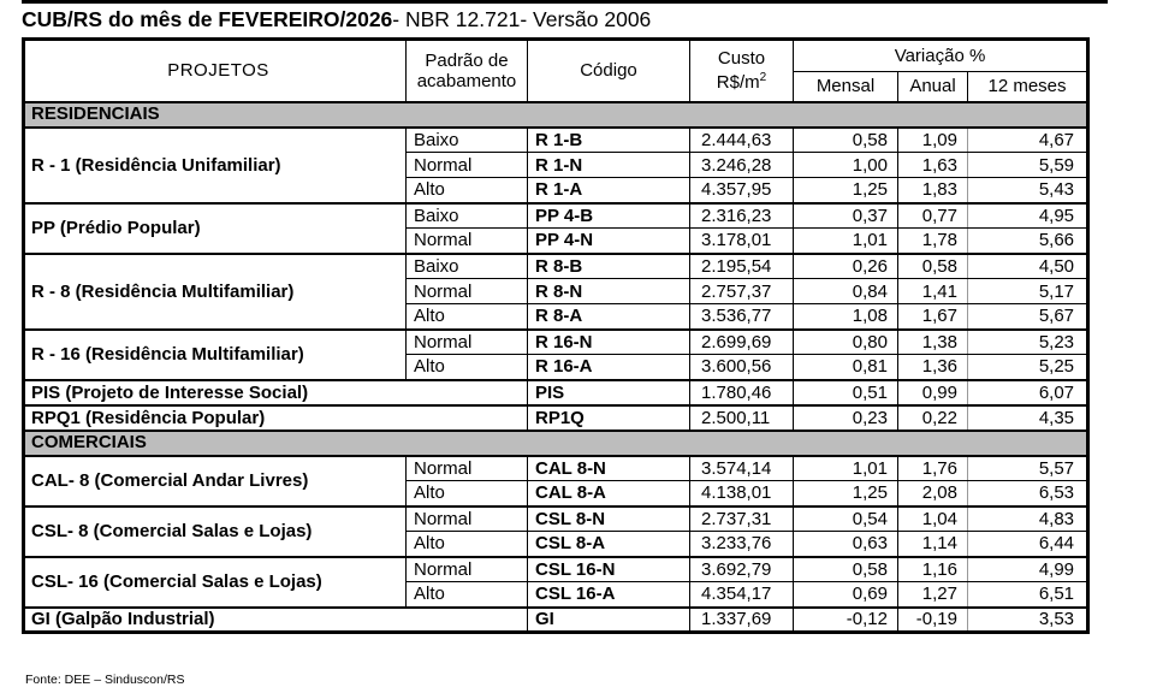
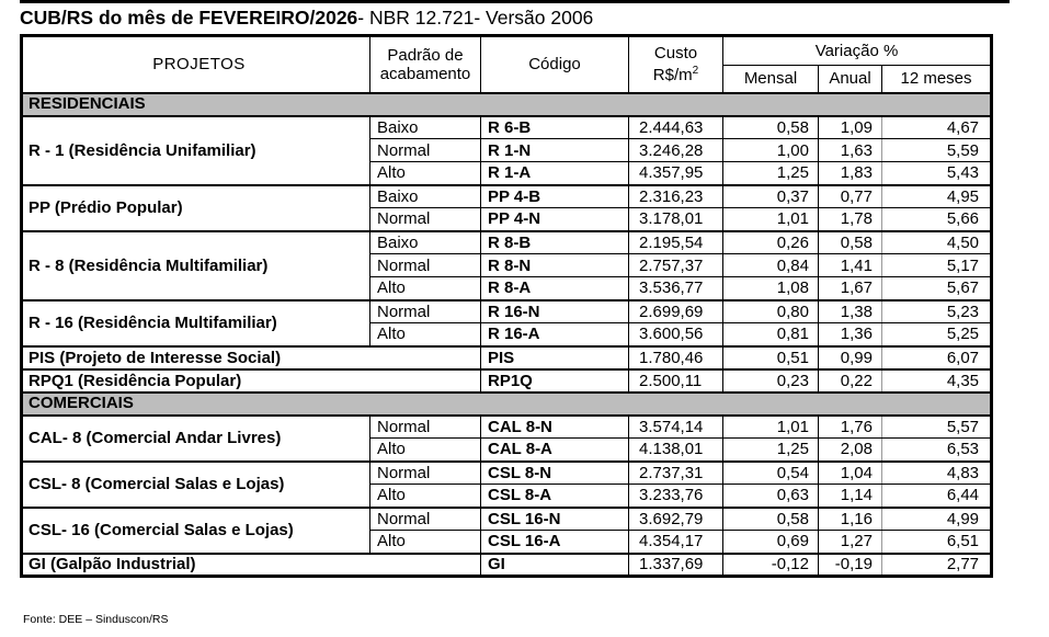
  CUB/RS do mês de FEVEREIRO/2026- NBR 12.721- Versão 2006
  PROJETOS	Padrão de acabamento	Código	Custo R$/m2	Variação %
  Mensal	Anual	12 meses
  RESIDENCIAIS
- R - 1 (Residência Unifamiliar)	Baixo	R 1-B	2.444,63	0,58	1,09	4,67
+ R - 1 (Residência Unifamiliar)	Baixo	R 6-B	2.444,63	0,58	1,09	4,67
  Normal	R 1-N	3.246,28	1,00	1,63	5,59
  Alto	R 1-A	4.357,95	1,25	1,83	5,43
  PP (Prédio Popular)	Baixo	PP 4-B	2.316,23	0,37	0,77	4,95
  Normal	PP 4-N	3.178,01	1,01	1,78	5,66
  R - 8 (Residência Multifamiliar)	Baixo	R 8-B	2.195,54	0,26	0,58	4,50
  Normal	R 8-N	2.757,37	0,84	1,41	5,17
  Alto	R 8-A	3.536,77	1,08	1,67	5,67
  R - 16 (Residência Multifamiliar)	Normal	R 16-N	2.699,69	0,80	1,38	5,23
  Alto	R 16-A	3.600,56	0,81	1,36	5,25
  PIS (Projeto de Interesse Social)	PIS	1.780,46	0,51	0,99	6,07
  RPQ1 (Residência Popular)	RP1Q	2.500,11	0,23	0,22	4,35
  COMERCIAIS
  CAL- 8 (Comercial Andar Livres)	Normal	CAL 8-N	3.574,14	1,01	1,76	5,57
  Alto	CAL 8-A	4.138,01	1,25	2,08	6,53
  CSL- 8 (Comercial Salas e Lojas)	Normal	CSL 8-N	2.737,31	0,54	1,04	4,83
  Alto	CSL 8-A	3.233,76	0,63	1,14	6,44
  CSL- 16 (Comercial Salas e Lojas)	Normal	CSL 16-N	3.692,79	0,58	1,16	4,99
  Alto	CSL 16-A	4.354,17	0,69	1,27	6,51
- GI (Galpão Industrial)	GI	1.337,69	-0,12	-0,19	3,53
+ GI (Galpão Industrial)	GI	1.337,69	-0,12	-0,19	2,77
  Fonte: DEE – Sinduscon/RS
